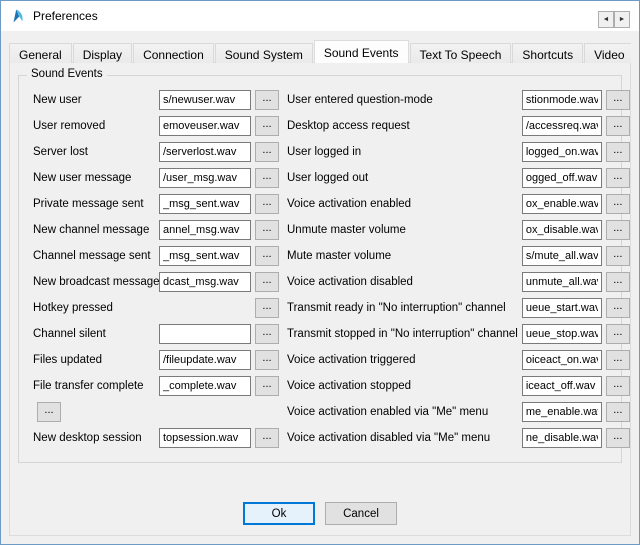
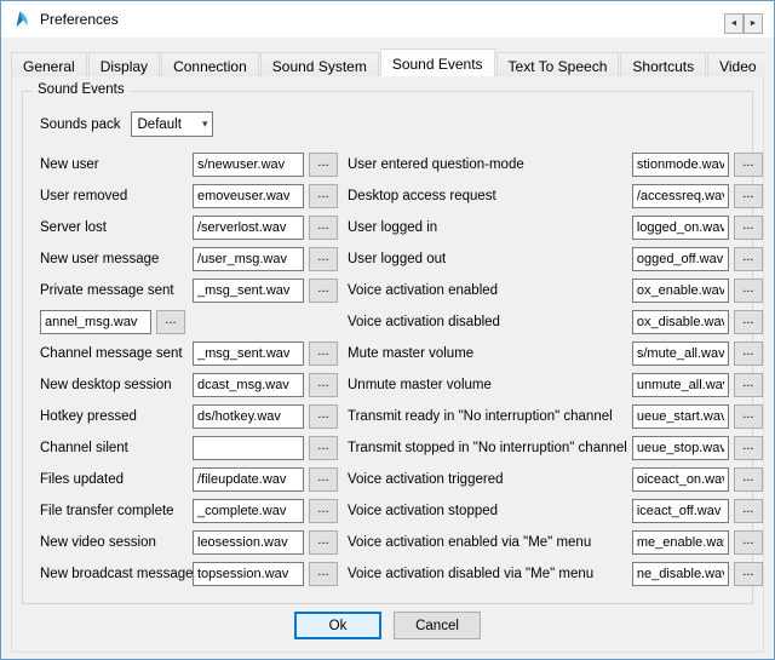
  Preferences
  General
  Display
  Connection
  Sound System
  Sound Events
  Text To Speech
  Shortcuts
  Video
  Sound Events
+ Sounds pack
+ Default
+ ▾
  New user
  s/newuser.wav
  ...
  User removed
  emoveuser.wav
  ...
  Server lost
  /serverlost.wav
  ...
  New user message
  /user_msg.wav
  ...
  Private message sent
  _msg_sent.wav
  ...
- New channel message
  annel_msg.wav
  ...
  Channel message sent
  _msg_sent.wav
  ...
- New broadcast message
+ New desktop session
  dcast_msg.wav
  ...
  Hotkey pressed
+ ds/hotkey.wav
  ...
  Channel silent
  ...
  Files updated
  /fileupdate.wav
  ...
  File transfer complete
  _complete.wav
  ...
+ New video session
+ leosession.wav
  ...
- New desktop session
+ New broadcast message
  topsession.wav
  ...
  User entered question-mode
  stionmode.wav
  ...
  Desktop access request
  /accessreq.wa
  ...
  User logged in
  logged_on.wav
  ...
  User logged out
  ogged_off.wav
  ...
  Voice activation enabled
  ox_enable.wav
  ...
- Unmute master volume
+ Voice activation disabled
  ox_disable.wa
  ...
  Mute master volume
  s/mute_all.wav
  ...
- Voice activation disabled
+ Unmute master volume
  unmute_all.wa
  ...
  Transmit ready in "No interruption" channel
  ueue_start.wav
  ...
  Transmit stopped in "No interruption" channel
  ueue_stop.wav
  ...
  Voice activation triggered
  oiceact_on.wa
  ...
  Voice activation stopped
  iceact_off.wav
  ...
  Voice activation enabled via "Me" menu
  me_enable.wa
  ...
  Voice activation disabled via "Me" menu
  ne_disable.wa
  ...
  Ok
  Cancel
